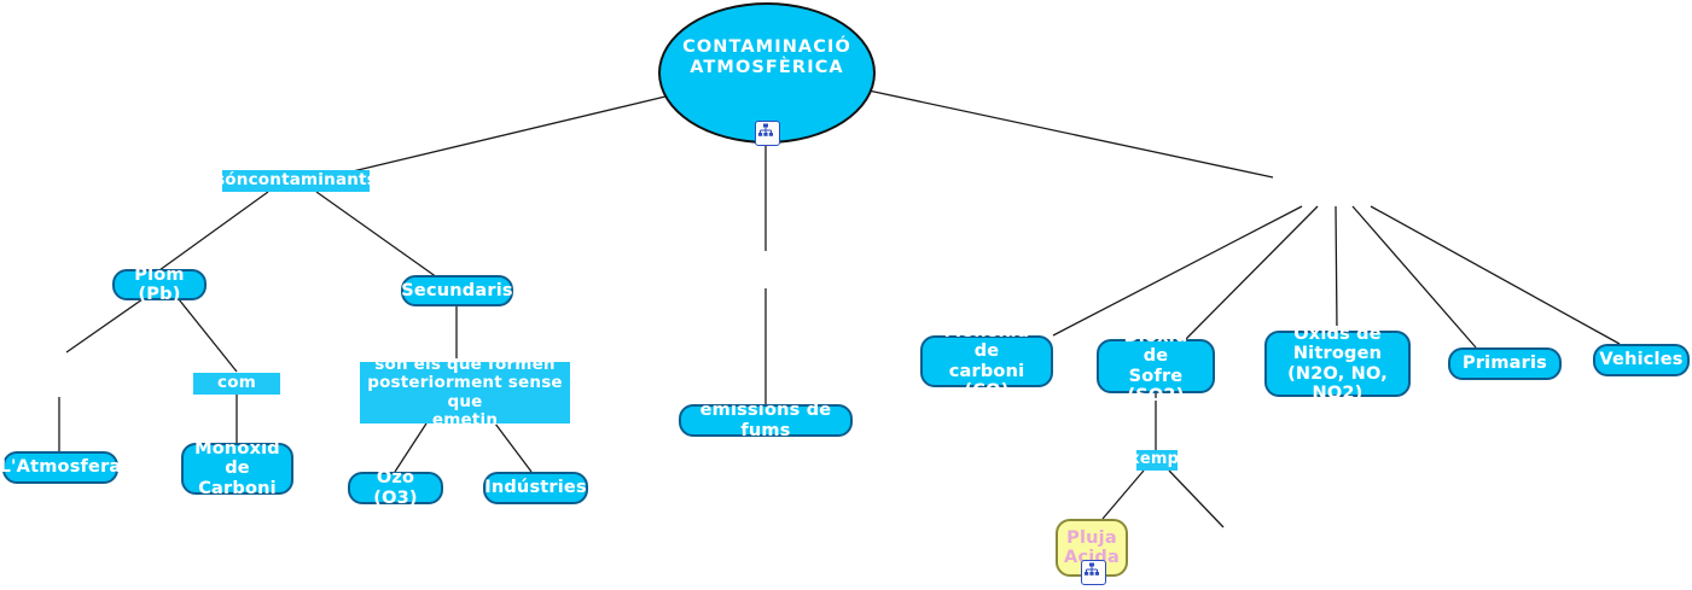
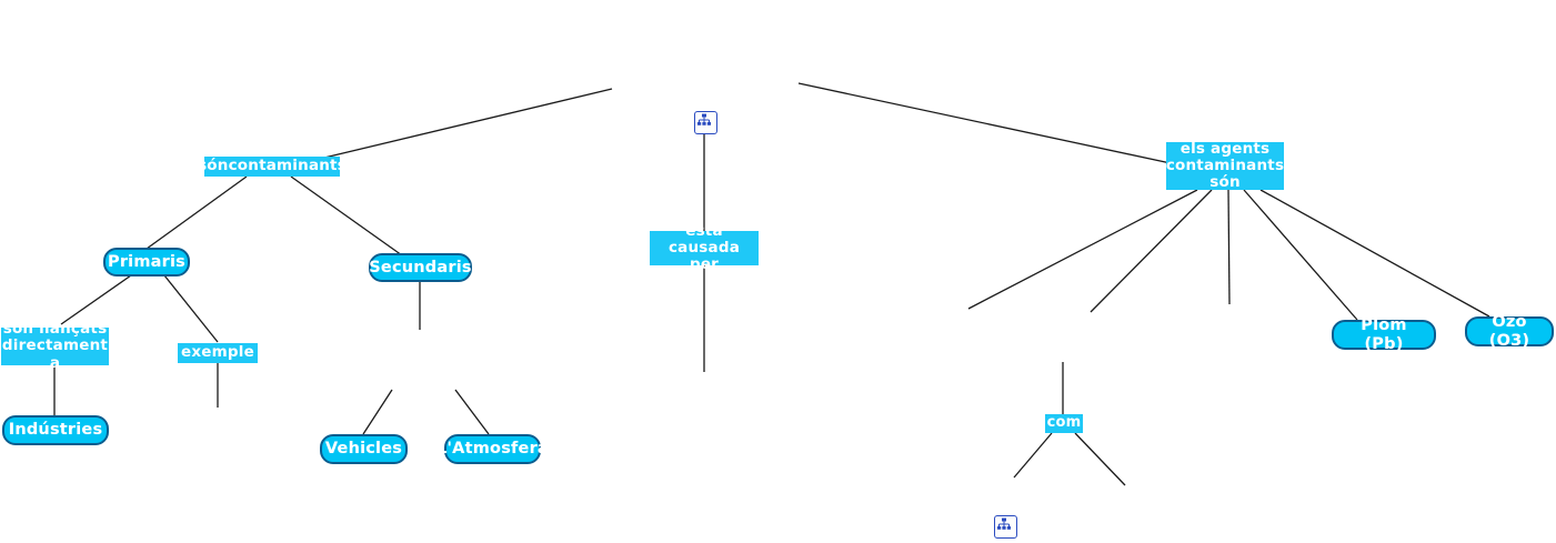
- CONTAMINACIÓ
- ATMOSFÈRICA
  sóncontaminants
+ està causada
+ per
+ els agents
+ contaminants
+ són
+ són llançats
+ directament a
- com
+ exemple
- són els que formen
- posteriorment sense que
- emetin
- exemple
+ com
- Plom (Pb)
+ Primaris
  Secundaris
- L'Atmosfera
+ Indústries
- Monòxid de
- Carboni
- Ozó (O3)
+ Vehicles
- Indústries
+ L'Atmosfera
- emissions de fums
- Monoxid de
- carboni (CO)
- Dioxid de
- Sofre (SO2)
- Oxids de
- Nitrogen
- (N2O, NO, NO2)
- Primaris
+ Plom (Pb)
- Vehicles
+ Ozó (O3)
- Pluja
- Acida
